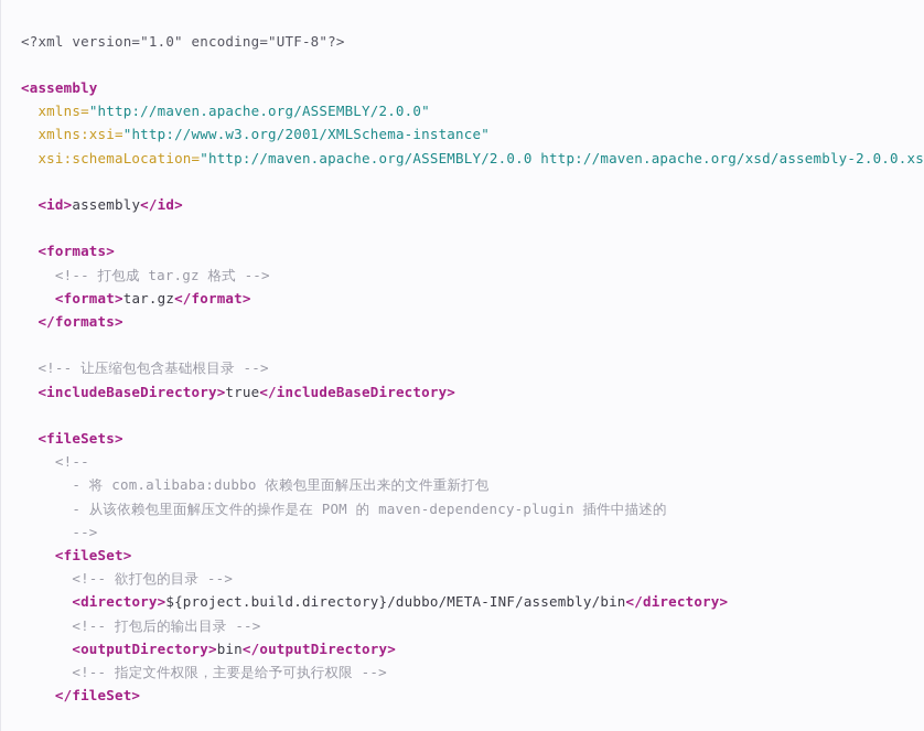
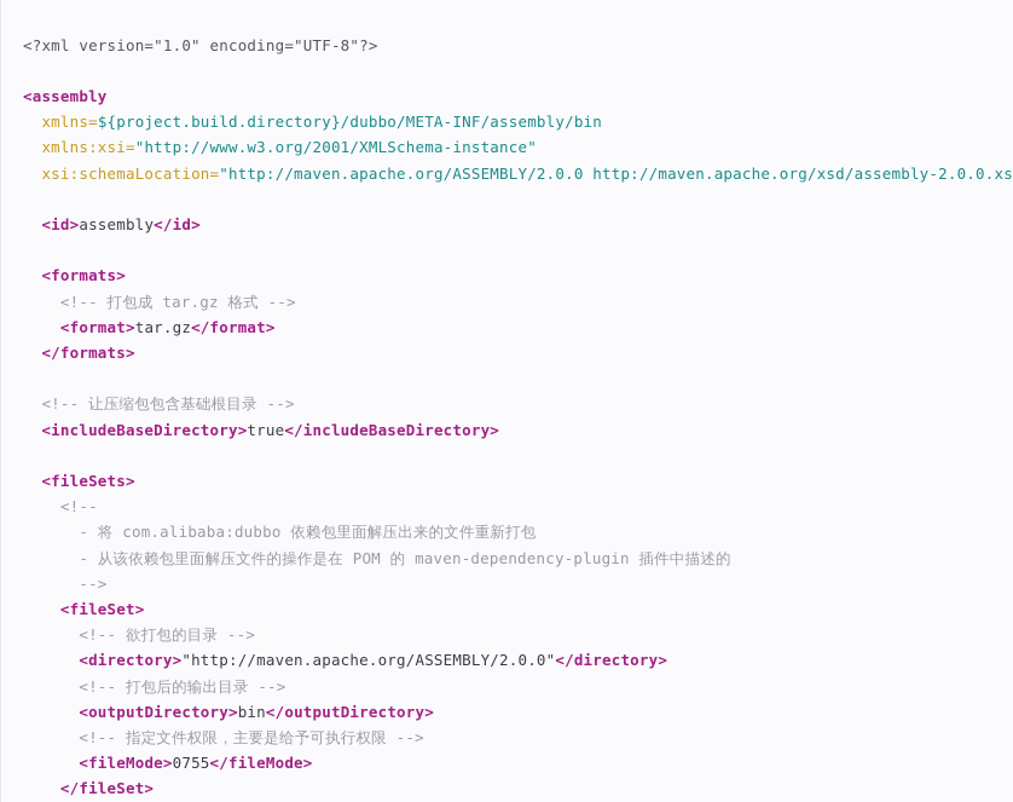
  <?xml version="1.0" encoding="UTF-8"?>
  <assembly
- xmlns="http://maven.apache.org/ASSEMBLY/2.0.0"
+ xmlns=${project.build.directory}/dubbo/META-INF/assembly/bin
  xmlns:xsi="http://www.w3.org/2001/XMLSchema-instance"
  xsi:schemaLocation="http://maven.apache.org/ASSEMBLY/2.0.0 http://maven.apache.org/xsd/assembly-2.0.0.xs
  <id>assembly</id>
  <formats>
  <!-- 打包成 tar.gz 格式 -->
  <format>tar.gz</format>
  </formats>
  <!-- 让压缩包包含基础根目录 -->
  <includeBaseDirectory>true</includeBaseDirectory>
  <fileSets>
  <!--
  - 将 com.alibaba:dubbo 依赖包里面解压出来的文件重新打包
  - 从该依赖包里面解压文件的操作是在 POM 的 maven-dependency-plugin 插件中描述的
  -->
  <fileSet>
  <!-- 欲打包的目录 -->
- <directory>${project.build.directory}/dubbo/META-INF/assembly/bin</directory>
+ <directory>"http://maven.apache.org/ASSEMBLY/2.0.0"</directory>
  <!-- 打包后的输出目录 -->
  <outputDirectory>bin</outputDirectory>
  <!-- 指定文件权限，主要是给予可执行权限 -->
+ <fileMode>0755</fileMode>
  </fileSet>
